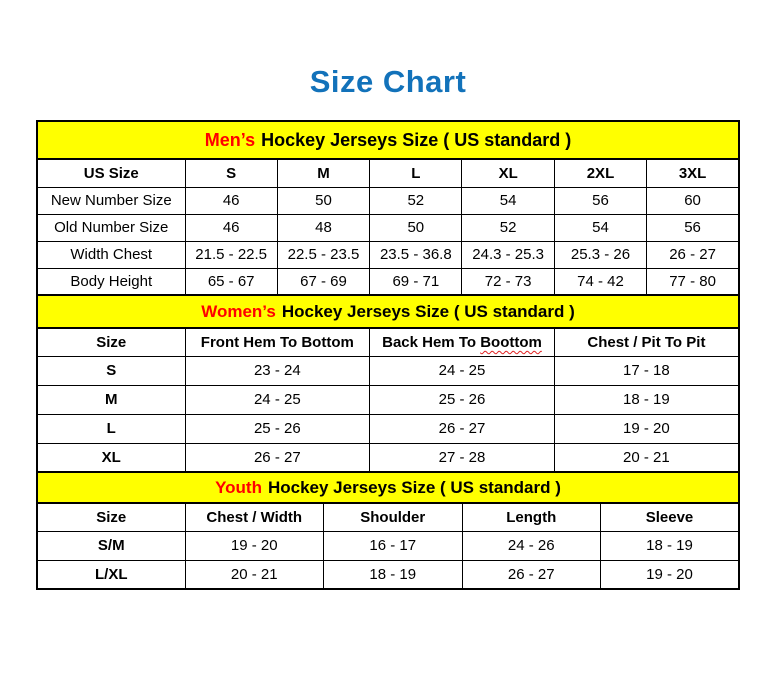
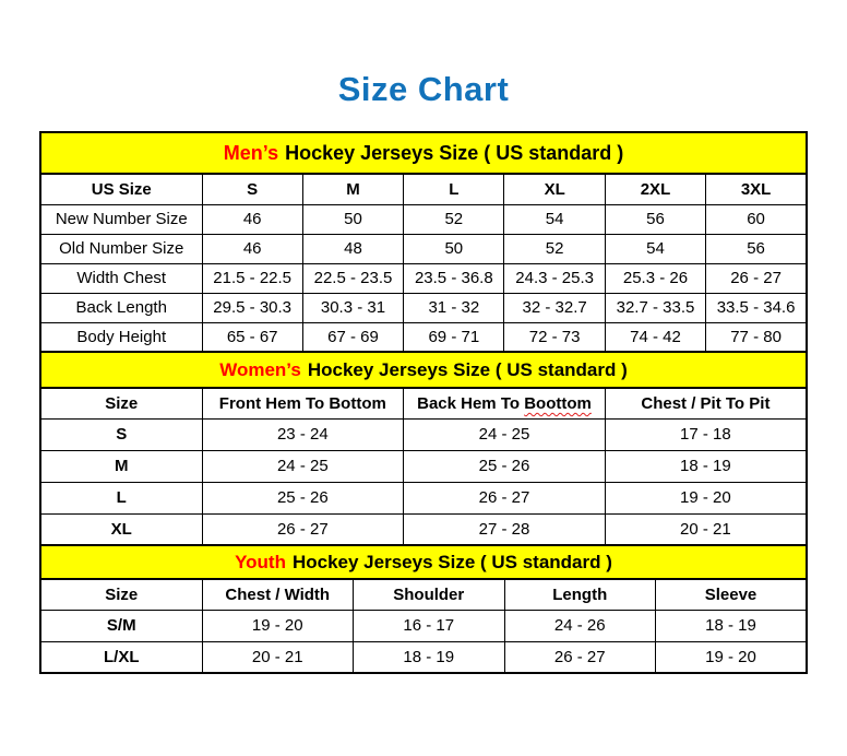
  Size Chart
  Men’s
  Hockey Jerseys Size ( US standard )
  US Size	S	M	L	XL	2XL	3XL
  New Number Size	46	50	52	54	56	60
  Old Number Size	46	48	50	52	54	56
  Width Chest	21.5 - 22.5	22.5 - 23.5	23.5 - 36.8	24.3 - 25.3	25.3 - 26	26 - 27
+ Back Length	29.5 - 30.3	30.3 - 31	31 - 32	32 - 32.7	32.7 - 33.5	33.5 - 34.6
  Body Height	65 - 67	67 - 69	69 - 71	72 - 73	74 - 42	77 - 80
  Women’s
  Hockey Jerseys Size ( US standard )
  Size	Front Hem To Bottom	Back Hem To Boottom	Chest / Pit To Pit
  S	23 - 24	24 - 25	17 - 18
  M	24 - 25	25 - 26	18 - 19
  L	25 - 26	26 - 27	19 - 20
  XL	26 - 27	27 - 28	20 - 21
  Youth
  Hockey Jerseys Size ( US standard )
  Size	Chest / Width	Shoulder	Length	Sleeve
  S/M	19 - 20	16 - 17	24 - 26	18 - 19
  L/XL	20 - 21	18 - 19	26 - 27	19 - 20
